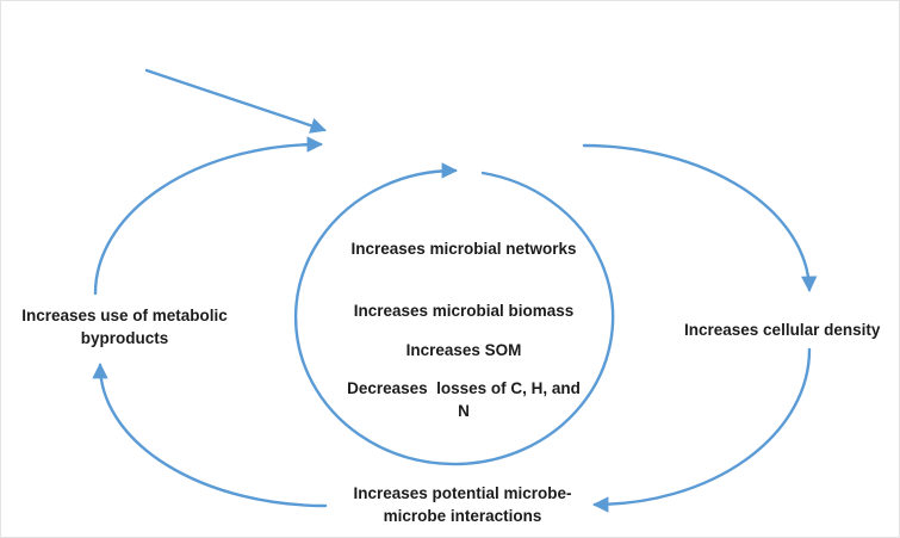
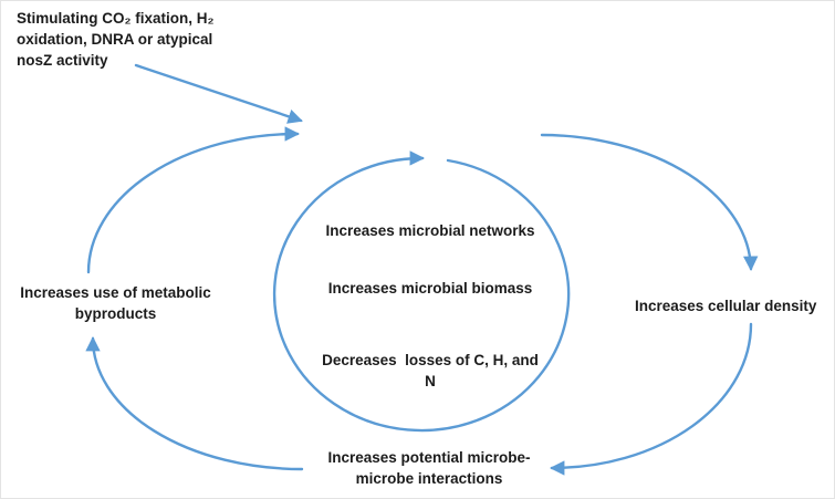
+ Stimulating CO₂ fixation, H₂
+ oxidation, DNRA or atypical
+ nosZ activity
  Increases cellular density
  Increases potential microbe-
  microbe interactions
  Increases use of metabolic
  byproducts
  Increases microbial networks
  Increases microbial biomass
- Increases SOM
  Decreases losses of C, H, and
  N
